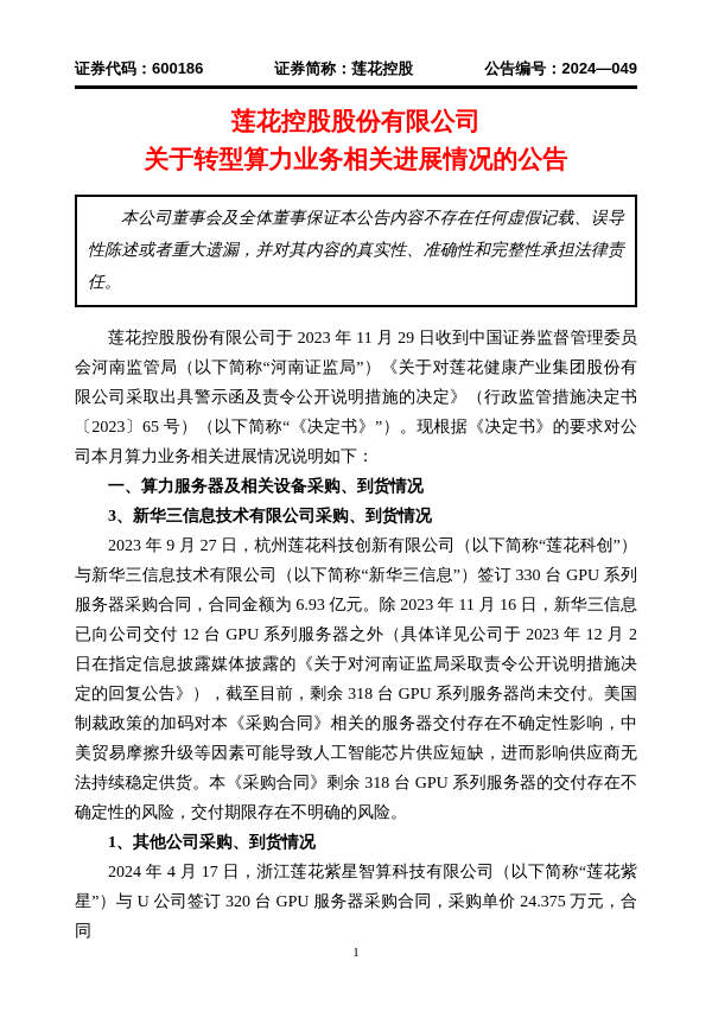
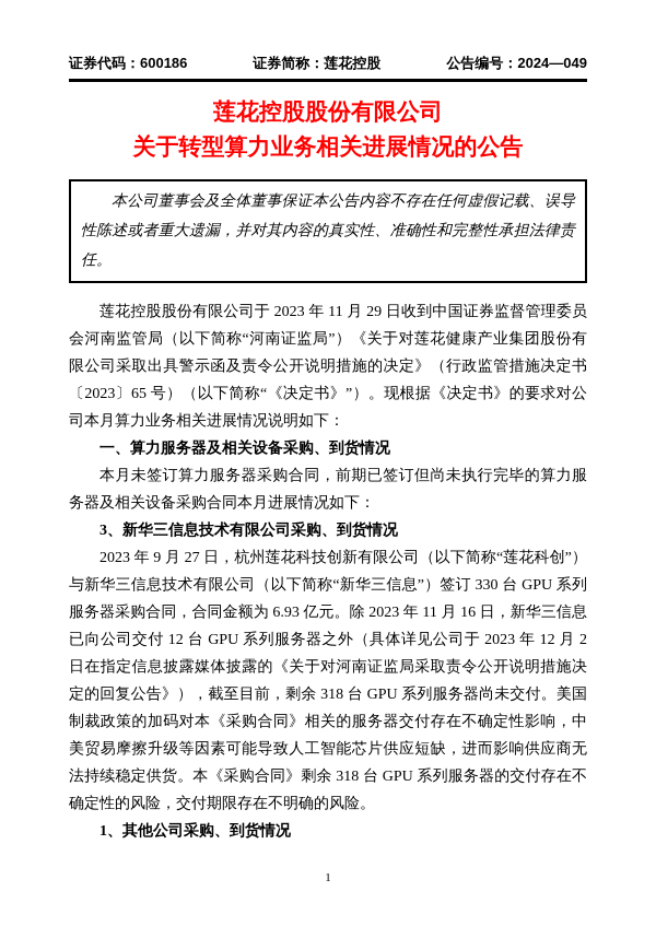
  证券代码：600186
  证券简称：莲花控股
  公告编号：2024—049
  莲花控股股份有限公司
  关于转型算力业务相关进展情况的公告
  本公司董事会及全体董事保证本公告内容不存在任何虚假记载、误导性陈述或者重大遗漏，并对其内容的真实性、准确性和完整性承担法律责任。
  莲花控股股份有限公司于 2023 年 11 月 29 日收到中国证券监督管理委员会河南监管局（以下简称“河南证监局”）《关于对莲花健康产业集团股份有限公司采取出具警示函及责令公开说明措施的决定》（行政监管措施决定书〔2023〕65 号）（以下简称“《决定书》”）。现根据《决定书》的要求对公司本月算力业务相关进展情况说明如下：
  一、算力服务器及相关设备采购、到货情况
+ 本月未签订算力服务器采购合同，前期已签订但尚未执行完毕的算力服务器及相关设备采购合同本月进展情况如下：
  3、新华三信息技术有限公司采购、到货情况
  2023 年 9 月 27 日，杭州莲花科技创新有限公司（以下简称“莲花科创”）与新华三信息技术有限公司（以下简称“新华三信息”）签订 330 台 GPU 系列服务器采购合同，合同金额为 6.93 亿元。除 2023 年 11 月 16 日，新华三信息已向公司交付 12 台 GPU 系列服务器之外（具体详见公司于 2023 年 12 月 2 日在指定信息披露媒体披露的《关于对河南证监局采取责令公开说明措施决定的回复公告》），截至目前，剩余 318 台 GPU 系列服务器尚未交付。美国制裁政策的加码对本《采购合同》相关的服务器交付存在不确定性影响，中美贸易摩擦升级等因素可能导致人工智能芯片供应短缺，进而影响供应商无法持续稳定供货。本《采购合同》剩余 318 台 GPU 系列服务器的交付存在不确定性的风险，交付期限存在不明确的风险。
  1、其他公司采购、到货情况
- 2024 年 4 月 17 日，浙江莲花紫星智算科技有限公司（以下简称“莲花紫星”）与 U 公司签订 320 台 GPU 服务器采购合同，采购单价 24.375 万元，合同
  1
